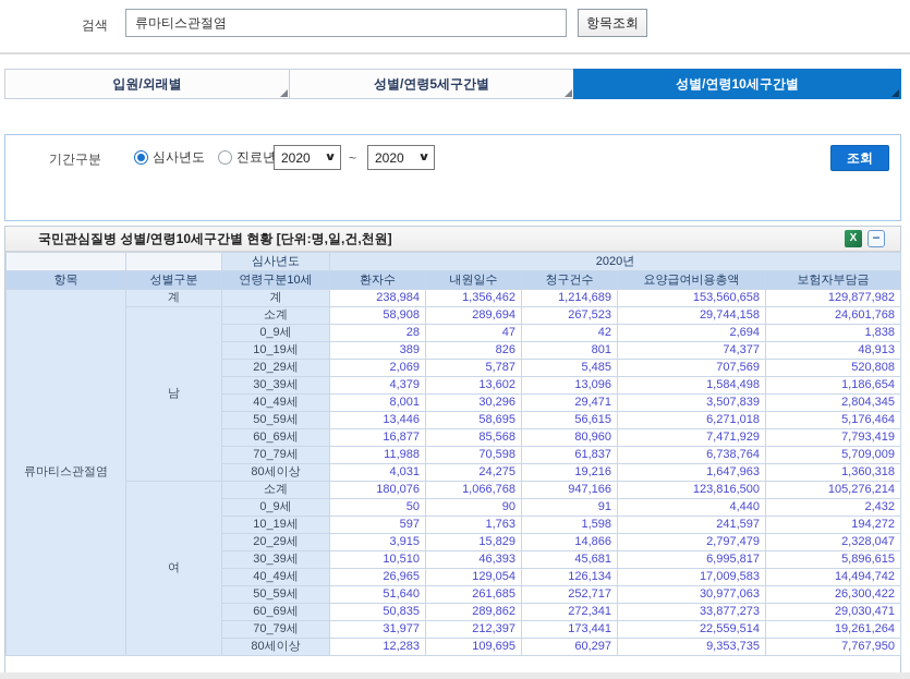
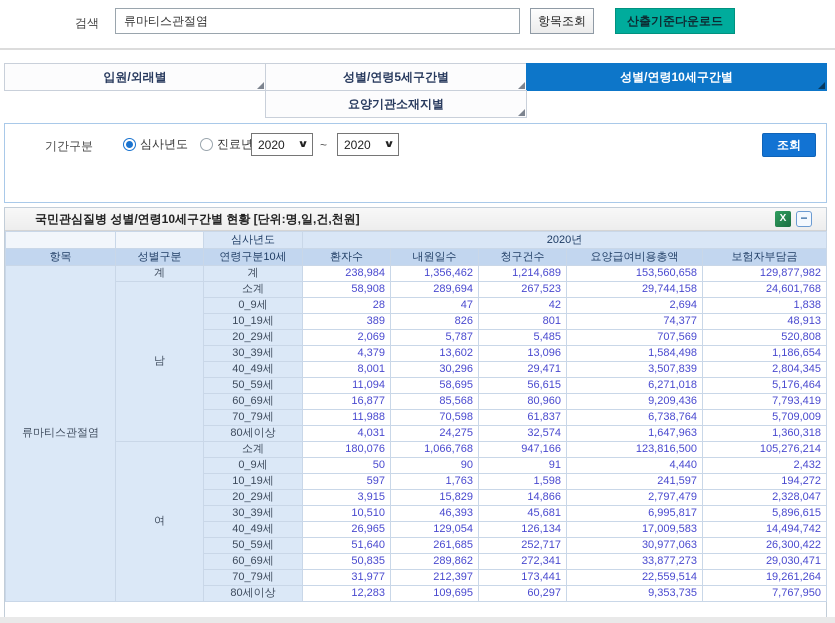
  검색
  류마티스관절염
  항목조회
+ 산출기준다운로드
  입원/외래별
  성별/연령5세구간별
  성별/연령10세구간별
+ 요양기관소재지별
  기간구분
  심사년도
  진료년
  2020
  ∨
  ~
  2020
  ∨
  조회
  국민관심질병 성별/연령10세구간별 현황 [단위:명,일,건,천원]
  X
  −
  		심사년도	2020년
  항목	성별구분	연령구분10세	환자수	내원일수	청구건수	요양급여비용총액	보험자부담금
  류마티스관절염	계	계	238,984	1,356,462	1,214,689	153,560,658	129,877,982
  남	소계	58,908	289,694	267,523	29,744,158	24,601,768
  0_9세	28	47	42	2,694	1,838
  10_19세	389	826	801	74,377	48,913
  20_29세	2,069	5,787	5,485	707,569	520,808
  30_39세	4,379	13,602	13,096	1,584,498	1,186,654
  40_49세	8,001	30,296	29,471	3,507,839	2,804,345
- 50_59세	13,446	58,695	56,615	6,271,018	5,176,464
+ 50_59세	11,094	58,695	56,615	6,271,018	5,176,464
- 60_69세	16,877	85,568	80,960	7,471,929	7,793,419
+ 60_69세	16,877	85,568	80,960	9,209,436	7,793,419
  70_79세	11,988	70,598	61,837	6,738,764	5,709,009
- 80세이상	4,031	24,275	19,216	1,647,963	1,360,318
+ 80세이상	4,031	24,275	32,574	1,647,963	1,360,318
  여	소계	180,076	1,066,768	947,166	123,816,500	105,276,214
  0_9세	50	90	91	4,440	2,432
  10_19세	597	1,763	1,598	241,597	194,272
  20_29세	3,915	15,829	14,866	2,797,479	2,328,047
  30_39세	10,510	46,393	45,681	6,995,817	5,896,615
  40_49세	26,965	129,054	126,134	17,009,583	14,494,742
  50_59세	51,640	261,685	252,717	30,977,063	26,300,422
  60_69세	50,835	289,862	272,341	33,877,273	29,030,471
  70_79세	31,977	212,397	173,441	22,559,514	19,261,264
  80세이상	12,283	109,695	60,297	9,353,735	7,767,950
